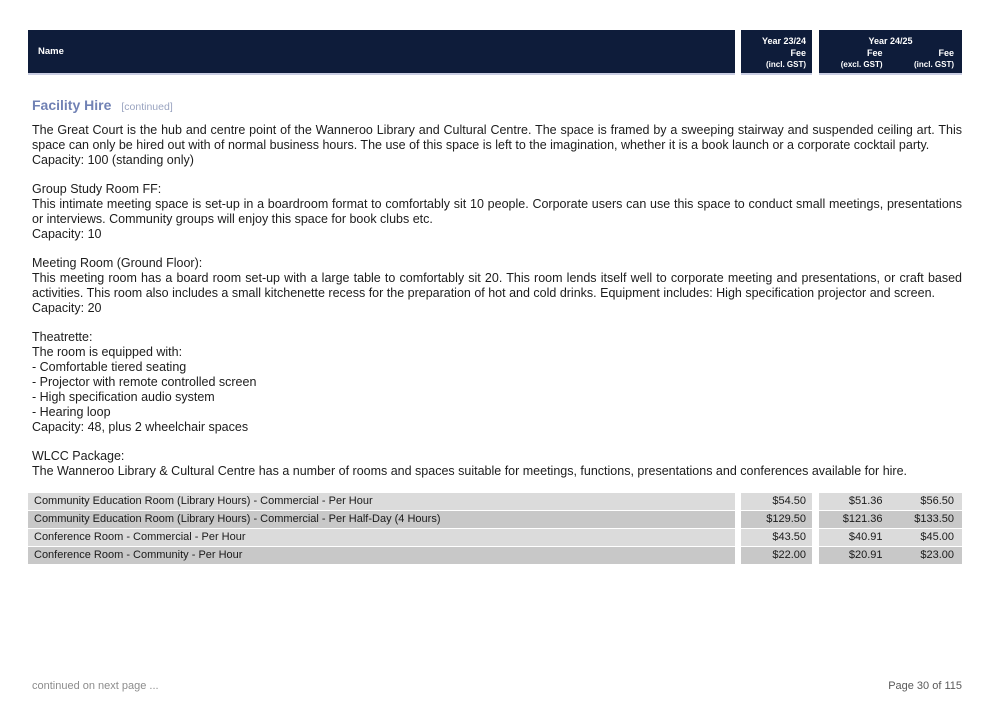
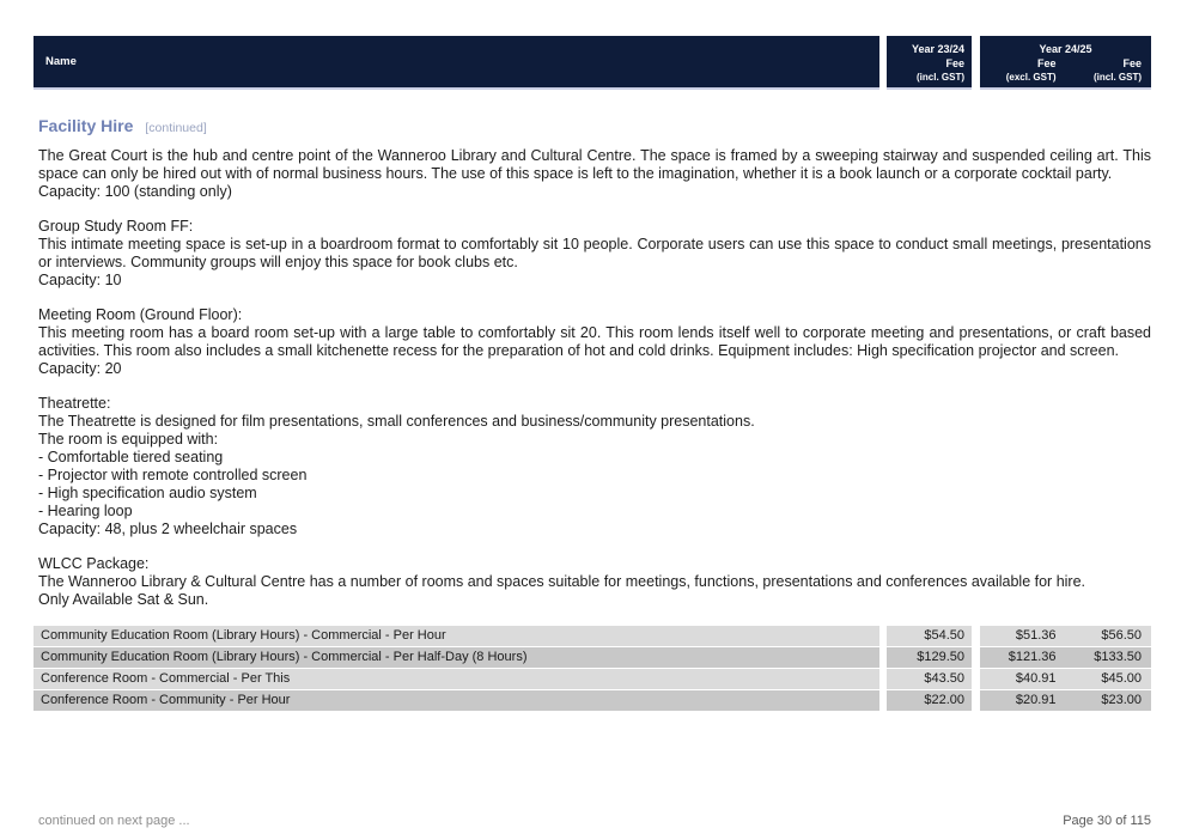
  Name
  Year 23/24
  Fee
  (incl. GST)
  Year 24/25
  Fee
  (excl. GST)
  Fee
  (incl. GST)
  Facility Hire [continued]
  The Great Court is the hub and centre point of the Wanneroo Library and Cultural Centre. The space is framed by a sweeping stairway and suspended ceiling art. This space can only be hired out with of normal business hours. The use of this space is left to the imagination, whether it is a book launch or a corporate cocktail party.
  Capacity: 100 (standing only)
  Group Study Room FF:
  This intimate meeting space is set-up in a boardroom format to comfortably sit 10 people. Corporate users can use this space to conduct small meetings, presentations or interviews. Community groups will enjoy this space for book clubs etc.
  Capacity: 10
  Meeting Room (Ground Floor):
  This meeting room has a board room set-up with a large table to comfortably sit 20. This room lends itself well to corporate meeting and presentations, or craft based activities. This room also includes a small kitchenette recess for the preparation of hot and cold drinks. Equipment includes: High specification projector and screen.
  Capacity: 20
  Theatrette:
+ The Theatrette is designed for film presentations, small conferences and business/community presentations.
  The room is equipped with:
  - Comfortable tiered seating
  - Projector with remote controlled screen
  - High specification audio system
  - Hearing loop
  Capacity: 48, plus 2 wheelchair spaces
  WLCC Package:
  The Wanneroo Library & Cultural Centre has a number of rooms and spaces suitable for meetings, functions, presentations and conferences available for hire.
+ Only Available Sat & Sun.
  Community Education Room (Library Hours) - Commercial - Per Hour
  $54.50
  $51.36
  $56.50
- Community Education Room (Library Hours) - Commercial - Per Half-Day (4 Hours)
+ Community Education Room (Library Hours) - Commercial - Per Half-Day (8 Hours)
  $129.50
  $121.36
  $133.50
- Conference Room - Commercial - Per Hour
+ Conference Room - Commercial - Per This
  $43.50
  $40.91
  $45.00
  Conference Room - Community - Per Hour
  $22.00
  $20.91
  $23.00
  continued on next page ...
  Page 30 of 115
